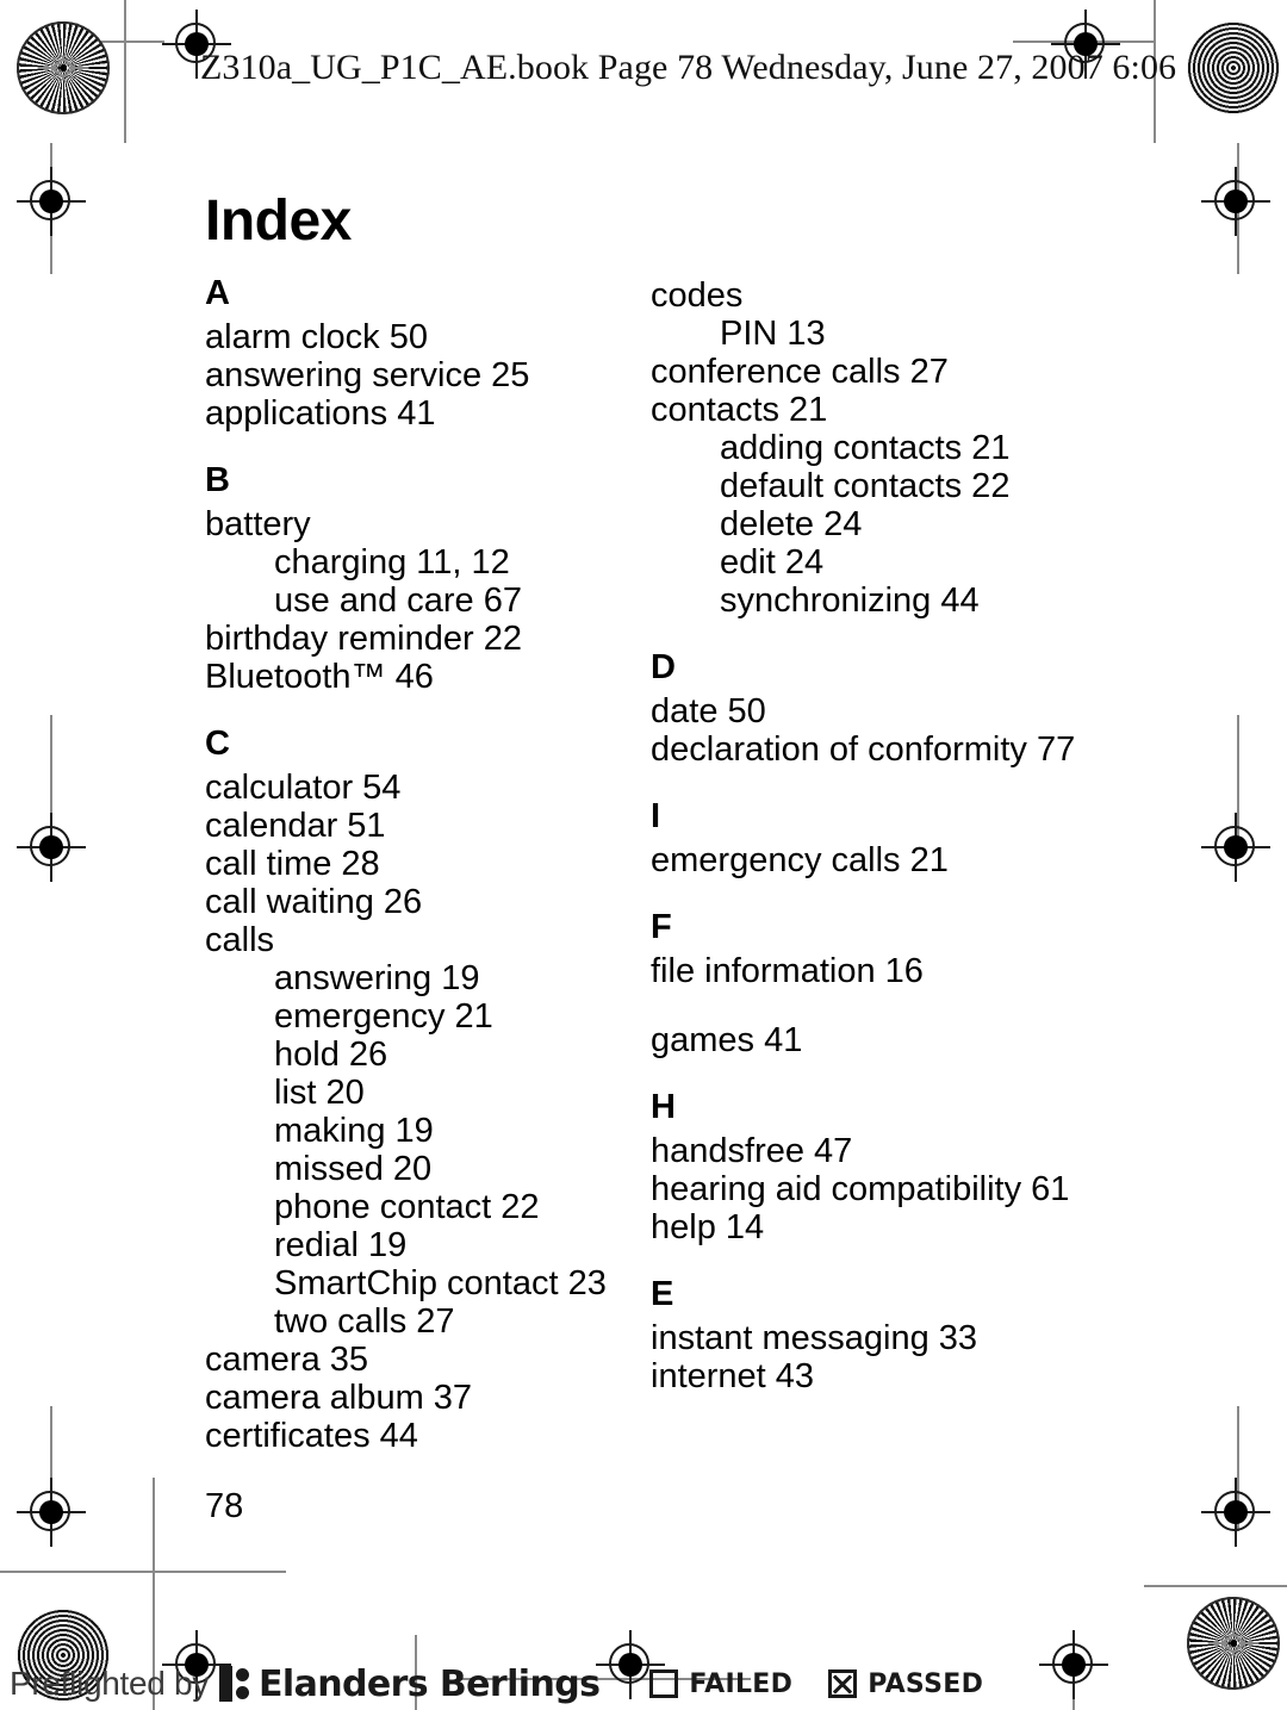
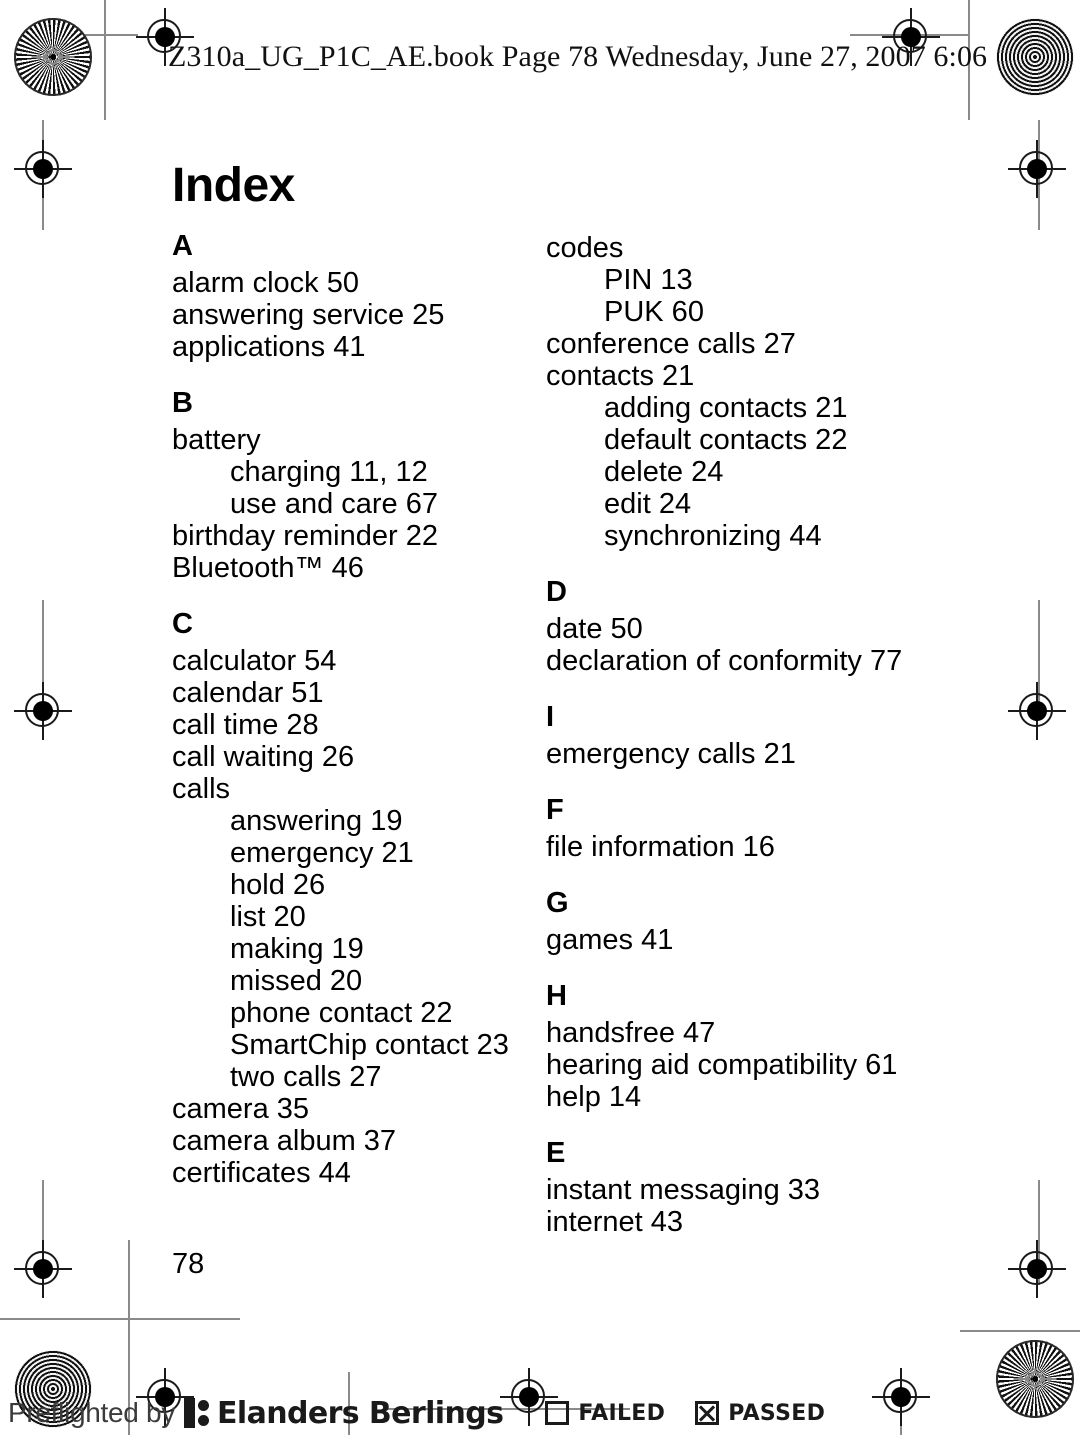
  Z310a_UG_P1C_AE.book Page 78 Wednesday, June 27, 2007 6:06
  Index
  A
  alarm clock 50
  answering service 25
  applications 41
  B
  battery
  charging 11, 12
  use and care 67
  birthday reminder 22
  Bluetooth™ 46
  C
  calculator 54
  calendar 51
  call time 28
  call waiting 26
  calls
  answering 19
  emergency 21
  hold 26
  list 20
  making 19
  missed 20
  phone contact 22
- redial 19
  SmartChip contact 23
  two calls 27
  camera 35
  camera album 37
  certificates 44
  codes
  PIN 13
+ PUK 60
  conference calls 27
  contacts 21
  adding contacts 21
  default contacts 22
  delete 24
  edit 24
  synchronizing 44
  D
  date 50
  declaration of conformity 77
  I
  emergency calls 21
  F
  file information 16
+ G
  games 41
  H
  handsfree 47
  hearing aid compatibility 61
  help 14
  E
  instant messaging 33
  internet 43
  78
  Preflighted by
  Elanders Berlings
  FAILED
  PASSED
